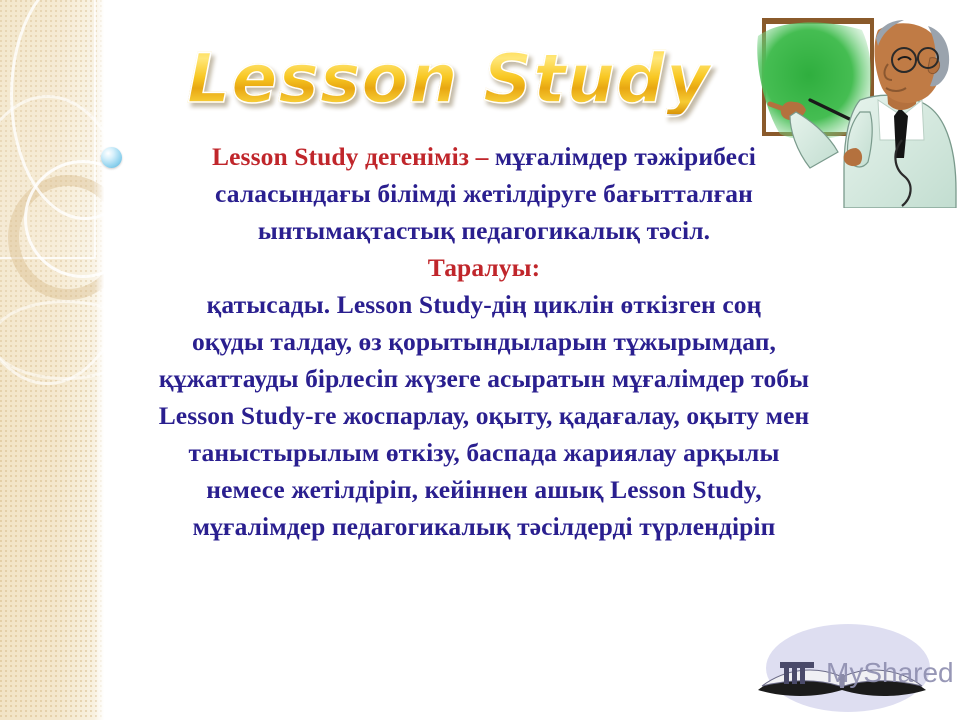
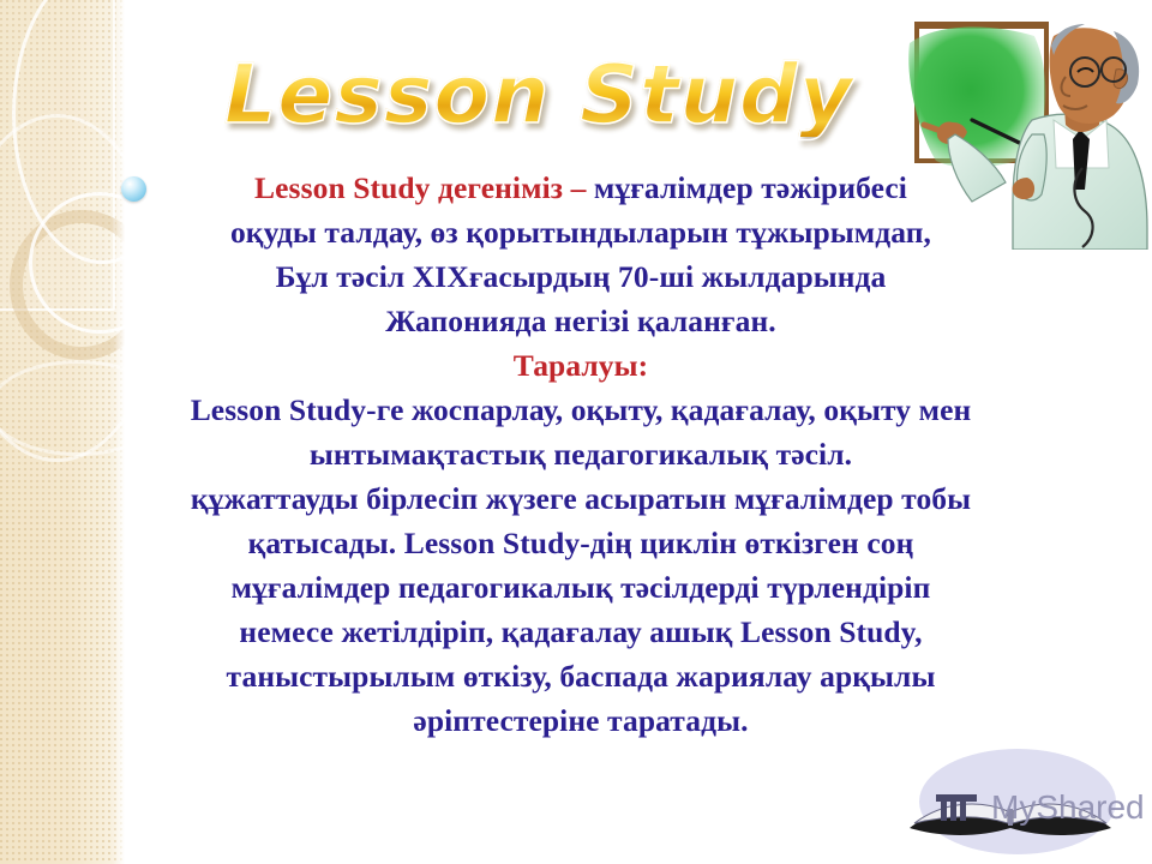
  Lesson Study
  Lesson Study дегеніміз – мұғалімдер тәжірибесі
- саласындағы білімді жетілдіруге бағытталған
- ынтымақтастық педагогикалық тәсіл.
+ оқуды талдау, өз қорытындыларын тұжырымдап,
+ Бұл тәсіл XIXғасырдың 70-ші жылдарында
+ Жапонияда негізі қаланған.
  Таралуы:
- қатысады. Lesson Study-дің циклін өткізген соң
+ Lesson Study-ге жоспарлау, оқыту, қадағалау, оқыту мен
- оқуды талдау, өз қорытындыларын тұжырымдап,
+ ынтымақтастық педагогикалық тәсіл.
  құжаттауды бірлесіп жүзеге асыратын мұғалімдер тобы
- Lesson Study-ге жоспарлау, оқыту, қадағалау, оқыту мен
+ қатысады. Lesson Study-дің циклін өткізген соң
- таныстырылым өткізу, баспада жариялау арқылы
+ мұғалімдер педагогикалық тәсілдерді түрлендіріп
- немесе жетілдіріп, кейіннен ашық Lesson Study,
+ немесе жетілдіріп, қадағалау ашық Lesson Study,
- мұғалімдер педагогикалық тәсілдерді түрлендіріп
+ таныстырылым өткізу, баспада жариялау арқылы
+ әріптестеріне таратады.
  MyShared
